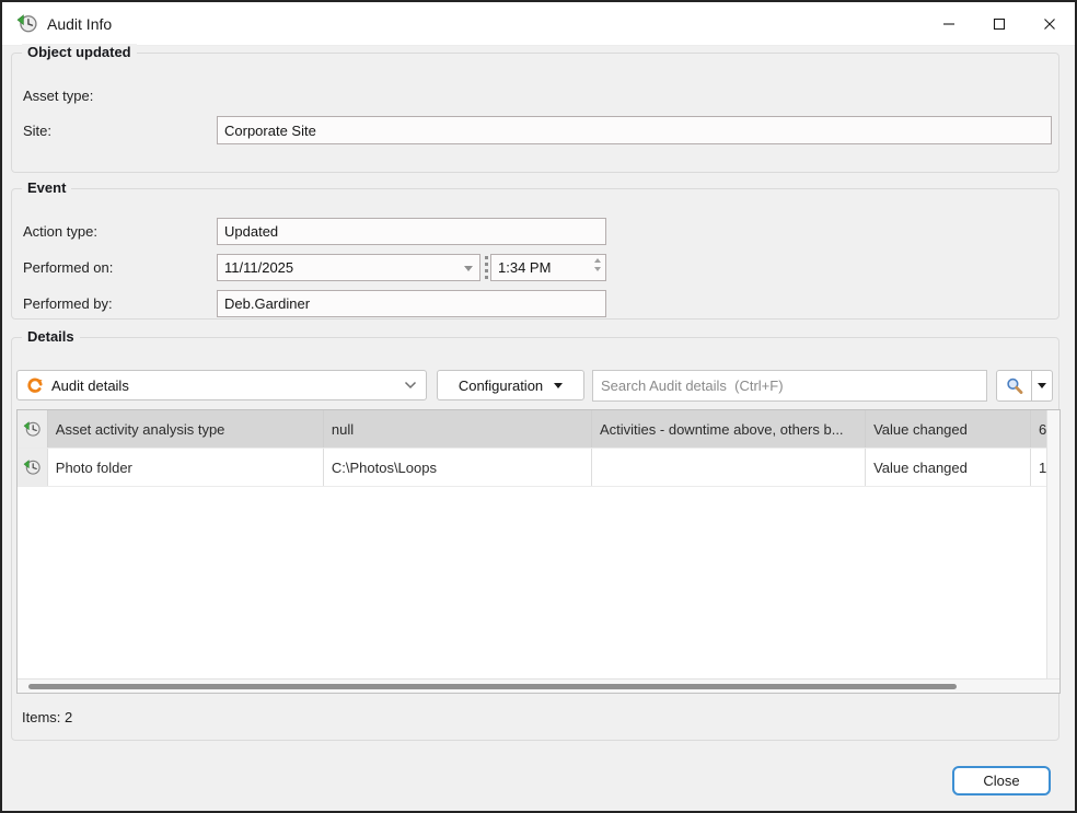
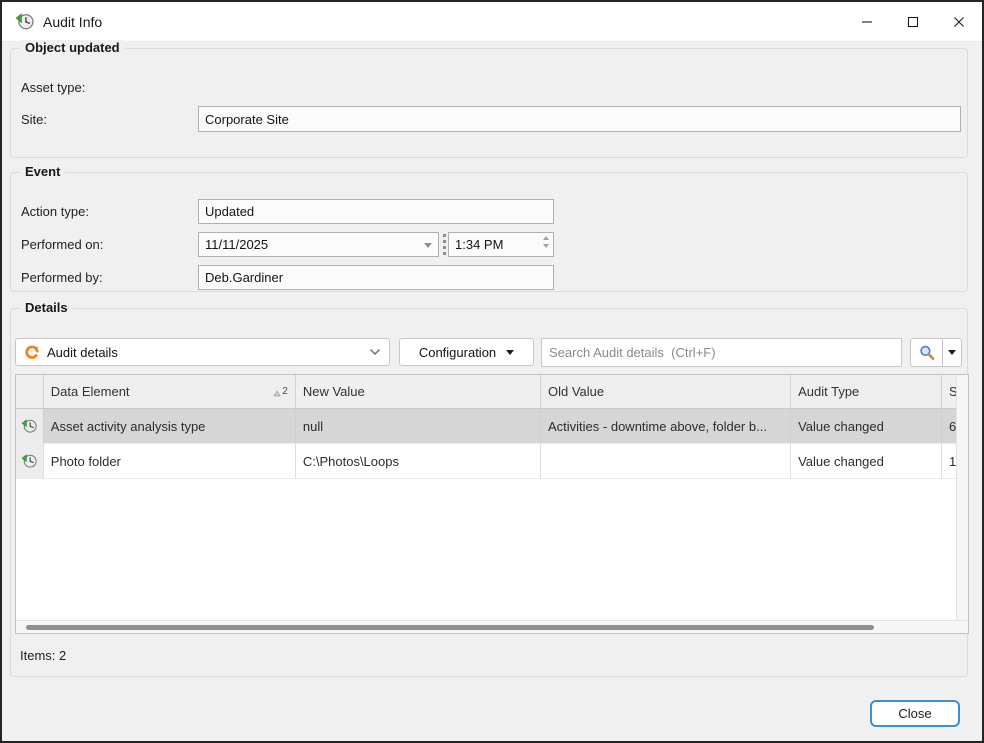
  Audit Info
  Object updated
  Asset type:
  Site:
  Corporate Site
  Event
  Action type:
  Updated
  Performed on:
  11/11/2025
  1:34 PM
  Performed by:
  Deb.Gardiner
  Details
  Audit details
  Configuration
  Search Audit details (Ctrl+F)
+ Data Element
+ 2
+ New Value
+ Old Value
+ Audit Type
+ S
  Asset activity analysis type
  null
- Activities - downtime above, others b...
+ Activities - downtime above, folder b...
  Value changed
  Photo folder
  C:\Photos\Loops
  Value changed
  Items: 2
  Close
